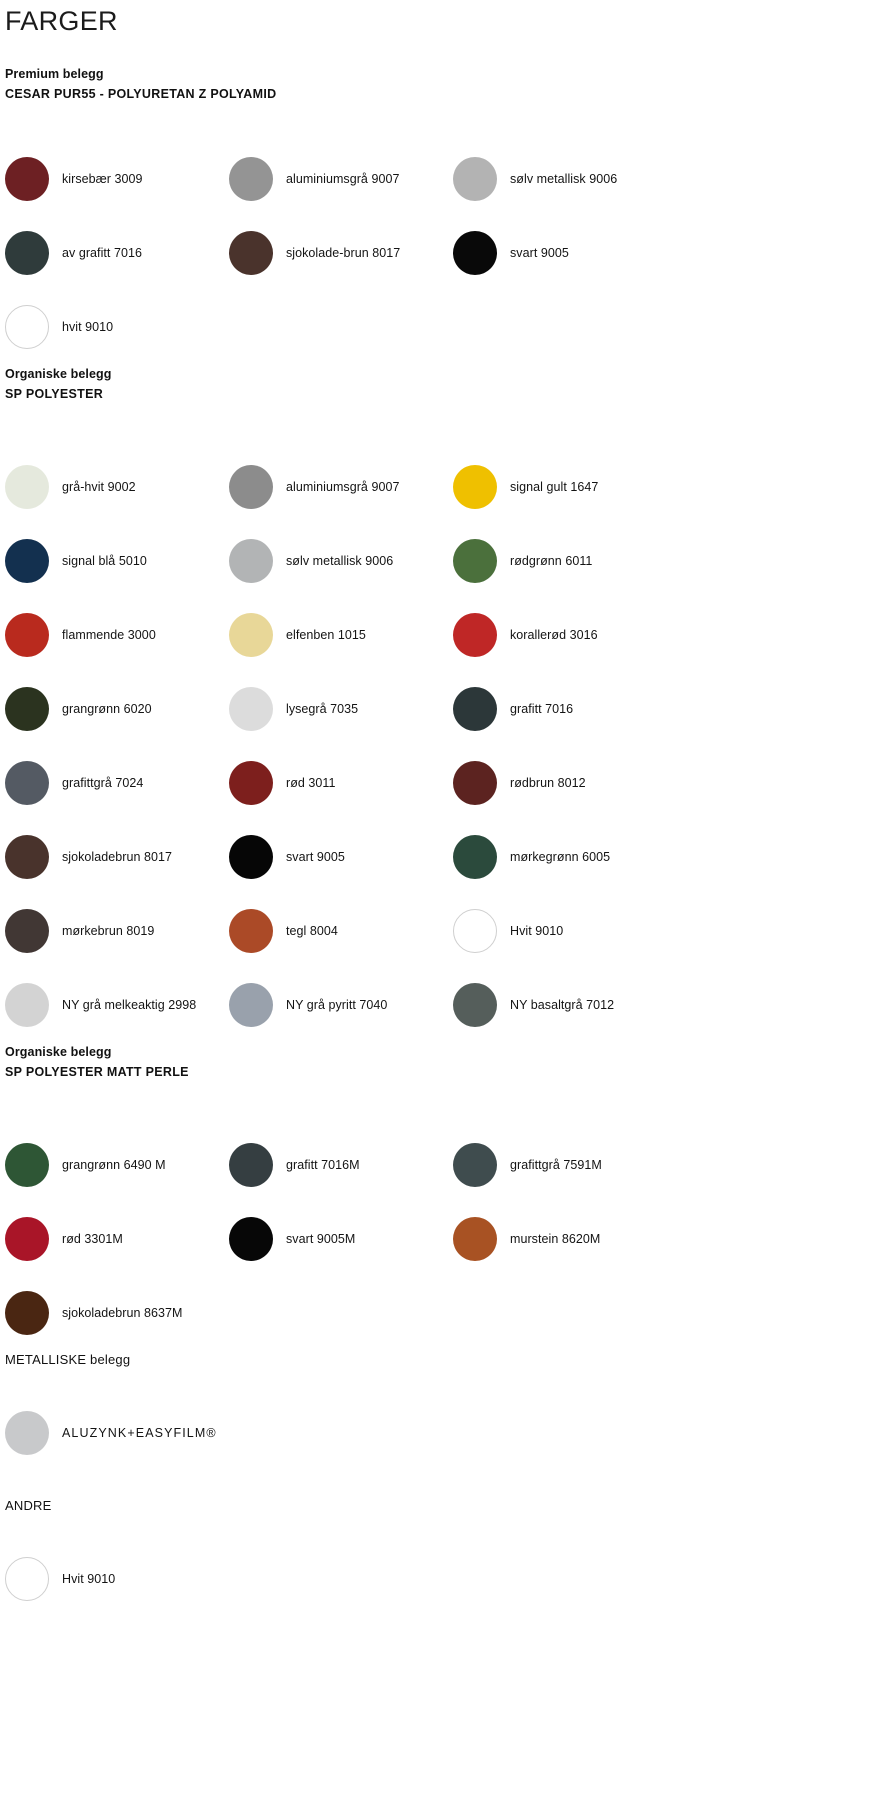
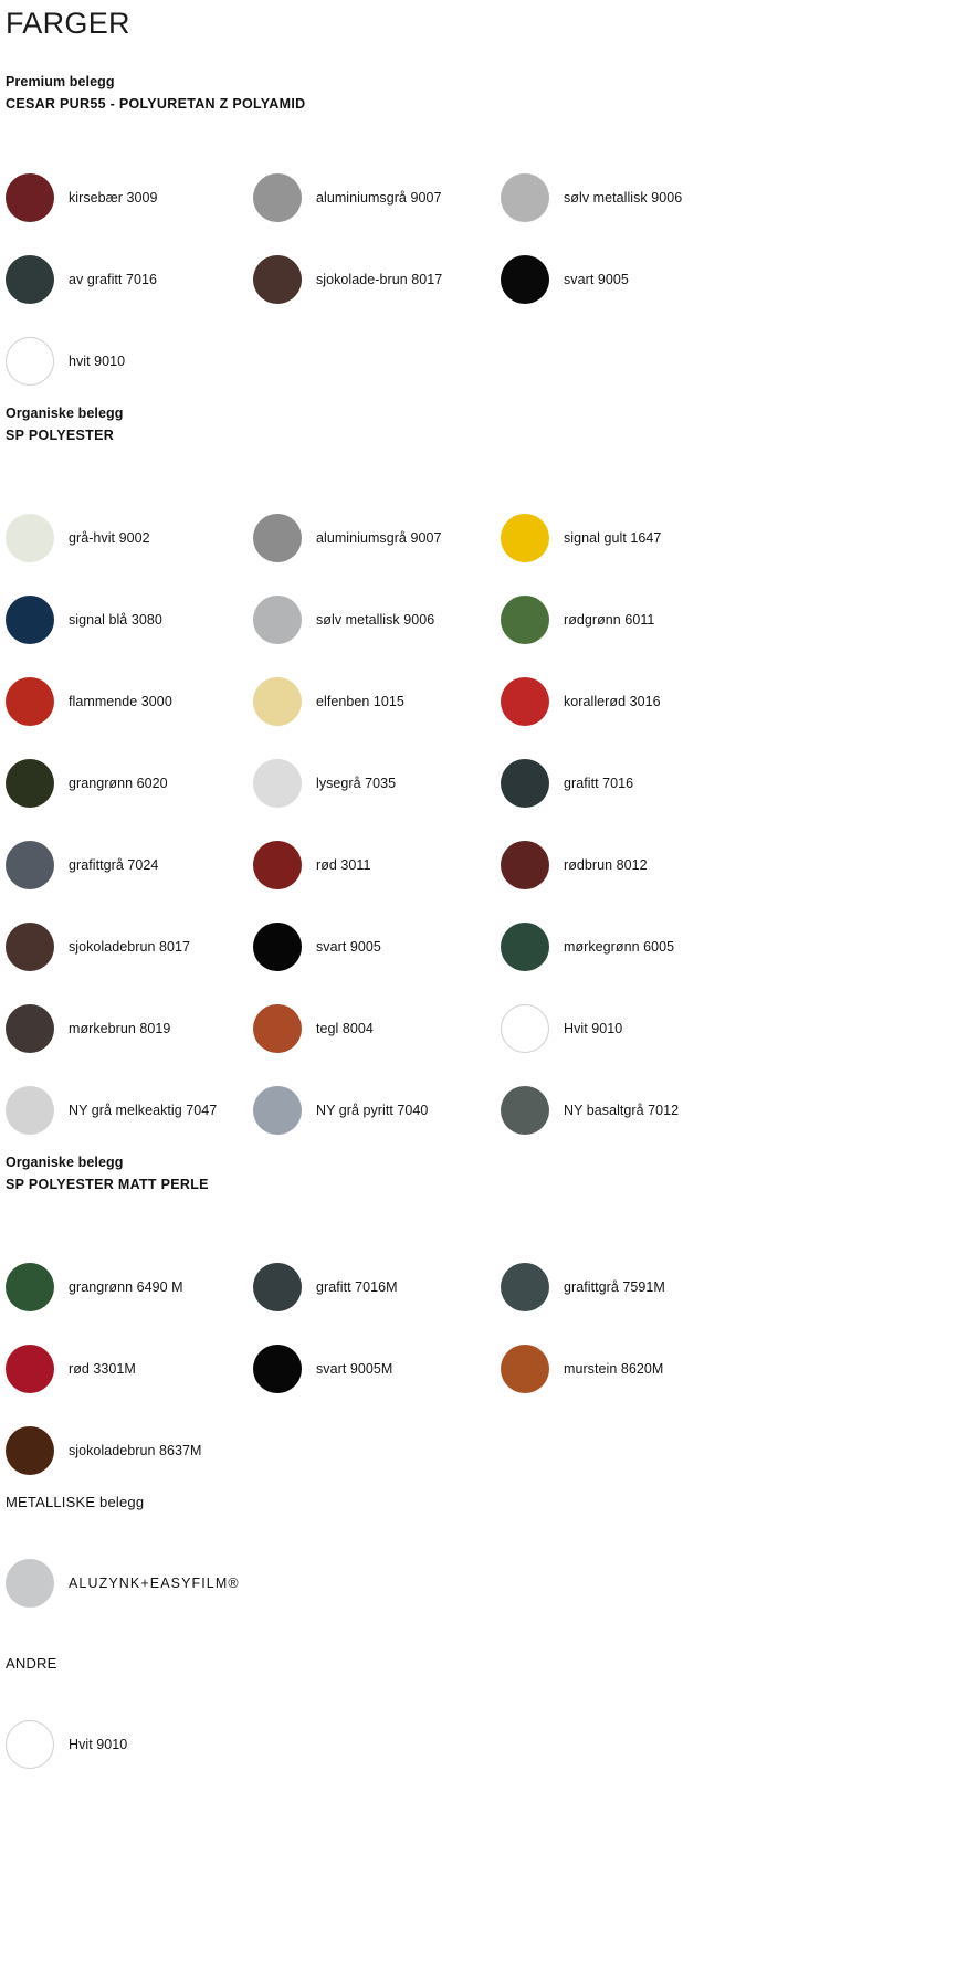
  FARGER
  Premium belegg
  CESAR PUR55 - POLYURETAN Z POLYAMID
  kirsebær 3009
  aluminiumsgrå 9007
  sølv metallisk 9006
  av grafitt 7016
  sjokolade-brun 8017
  svart 9005
  hvit 9010
  Organiske belegg
  SP POLYESTER
  grå-hvit 9002
  aluminiumsgrå 9007
  signal gult 1647
- signal blå 5010
+ signal blå 3080
  sølv metallisk 9006
  rødgrønn 6011
  flammende 3000
  elfenben 1015
  korallerød 3016
  grangrønn 6020
  lysegrå 7035
  grafitt 7016
  grafittgrå 7024
  rød 3011
  rødbrun 8012
  sjokoladebrun 8017
  svart 9005
  mørkegrønn 6005
  mørkebrun 8019
  tegl 8004
  Hvit 9010
- NY grå melkeaktig 2998
+ NY grå melkeaktig 7047
  NY grå pyritt 7040
  NY basaltgrå 7012
  Organiske belegg
  SP POLYESTER MATT PERLE
  grangrønn 6490 M
  grafitt 7016M
  grafittgrå 7591M
  rød 3301M
  svart 9005M
  murstein 8620M
  sjokoladebrun 8637M
  METALLISKE belegg
  ALUZYNK+EASYFILM®
  ANDRE
  Hvit 9010
